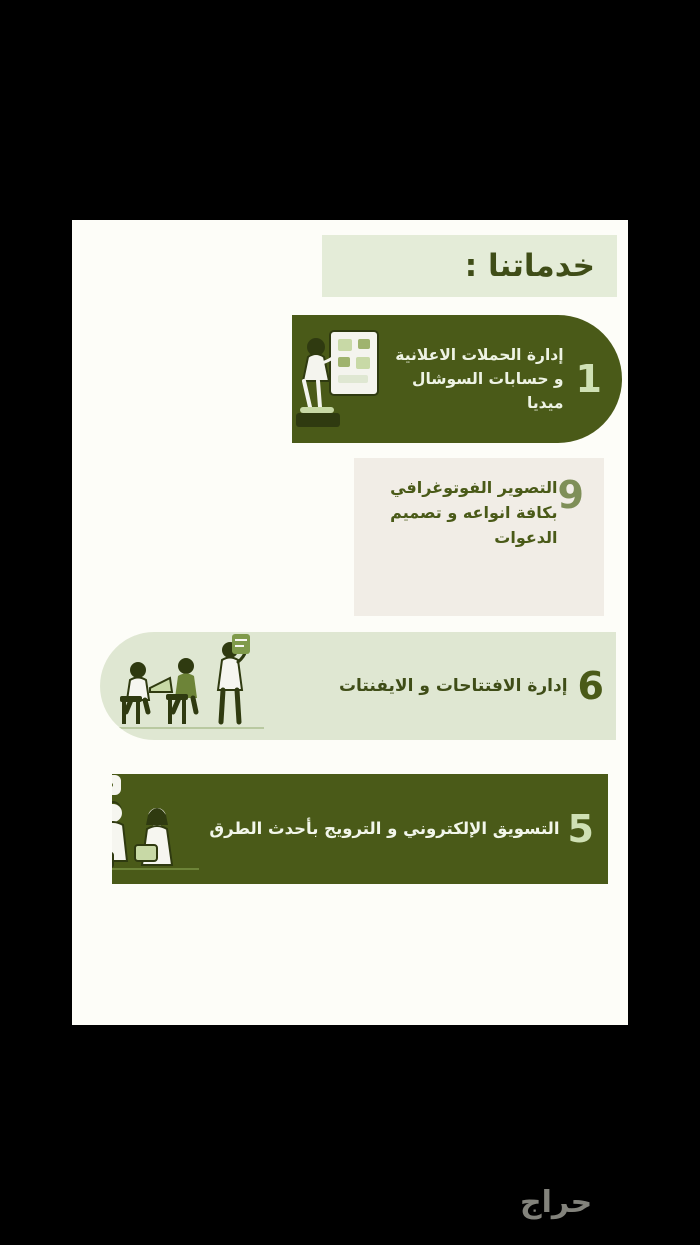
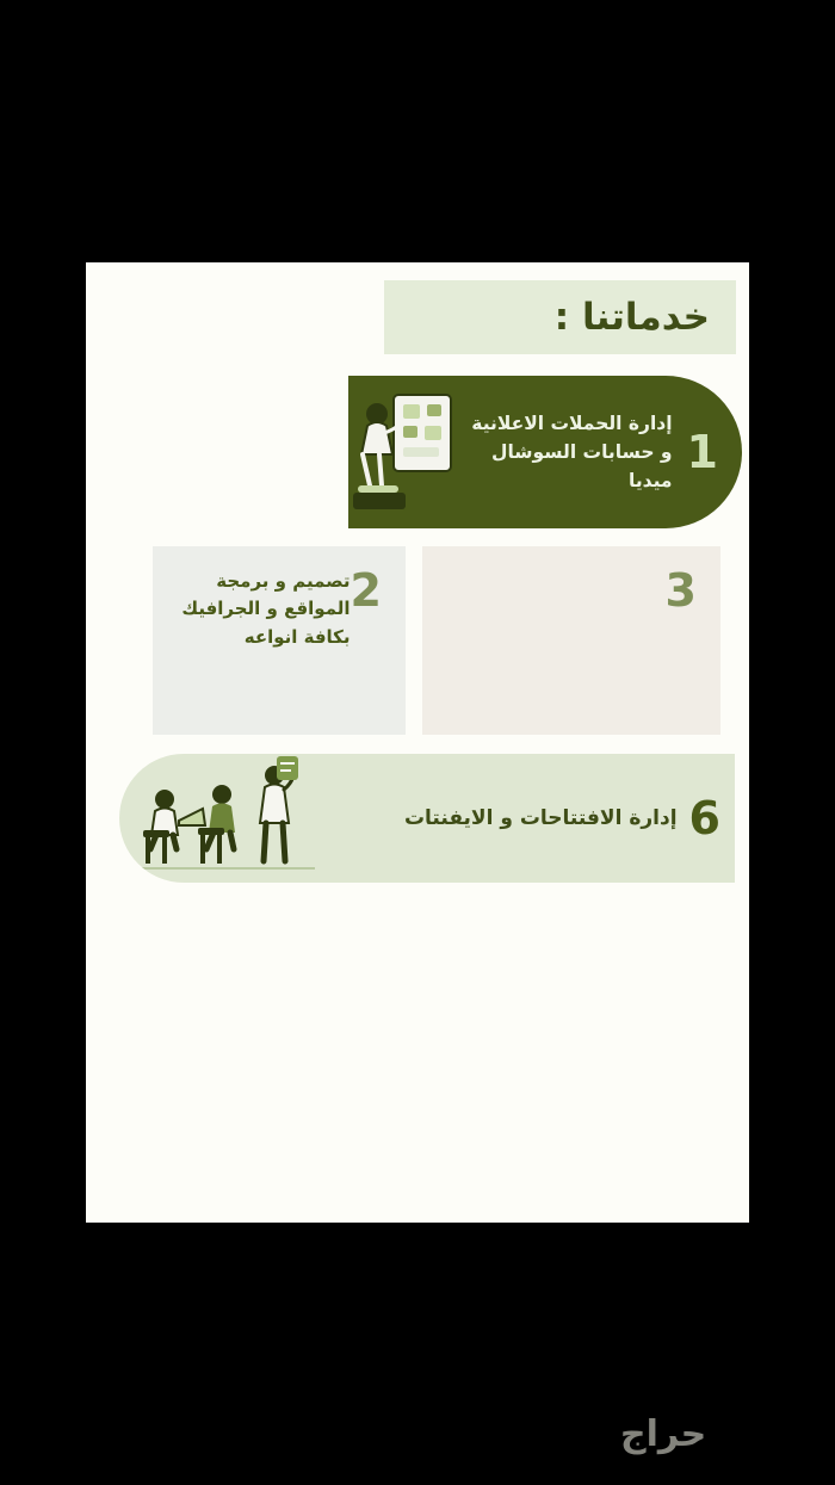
  خدماتنا :
  1
  إدارة الحملات الاعلانية و حسابات السوشال ميديا
+ 2
+ تصميم و برمجة المواقع و الجرافيك بكافة انواعه
- 9
+ 3
- التصوير الفوتوغرافي بكافة انواعه و تصميم الدعوات
  6
  إدارة الافتتاحات و الايفنتات
- 5
- التسويق الإلكتروني و الترويج بأحدث الطرق
  حراج
